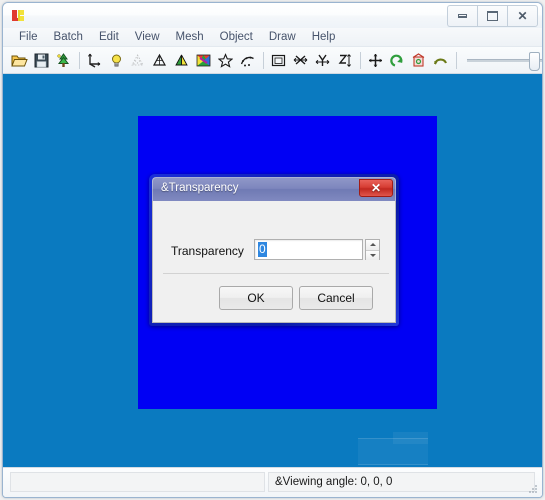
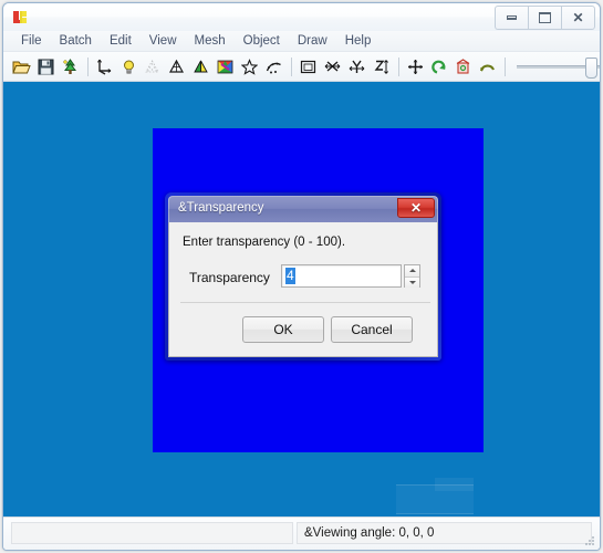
  ✕
  File
  Batch
  Edit
  View
  Mesh
  Object
  Draw
  Help
  &Viewing angle: 0, 0, 0
  &Transparency
  ✕
+ Enter transparency (0 - 100).
  Transparency
- 0
+ 4
  OK
  Cancel
